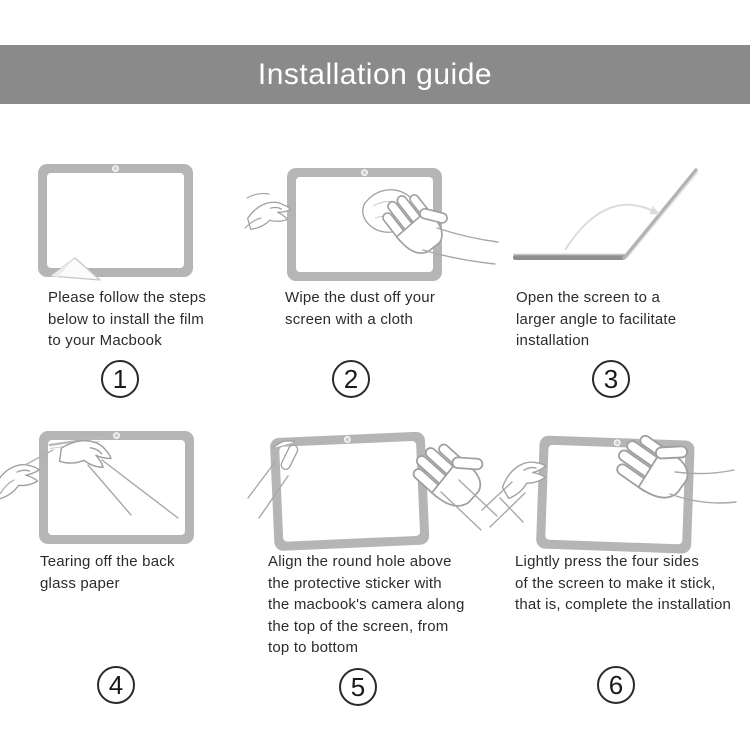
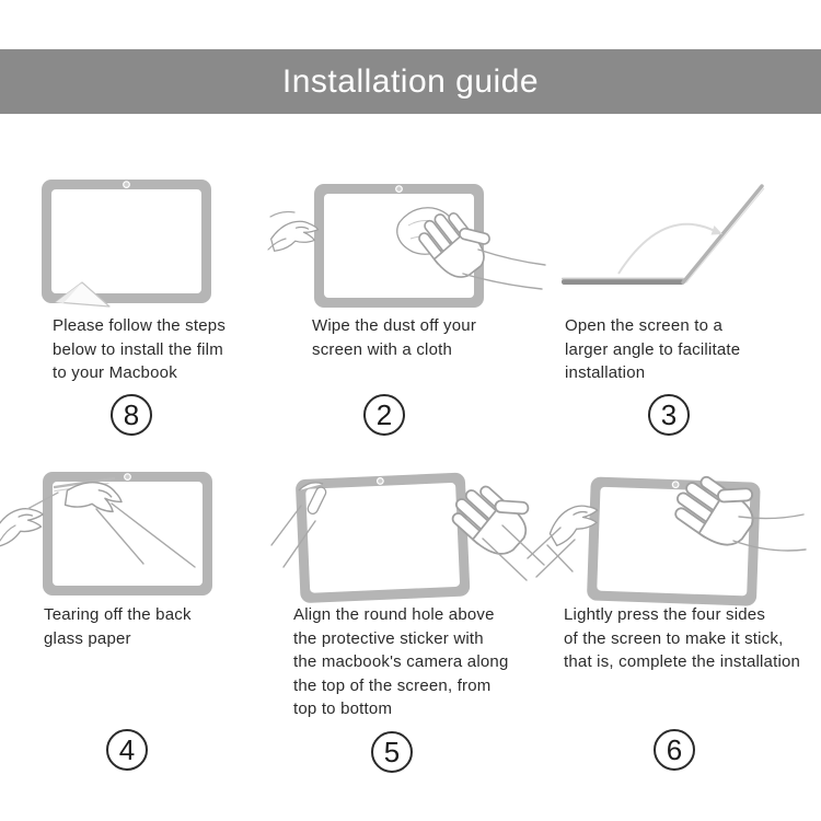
  Installation guide
  Please follow the steps
  below to install the film
  to your Macbook
- 1
+ 8
  Wipe the dust off your
  screen with a cloth
  2
  Open the screen to a
  larger angle to facilitate
  installation
  3
  Tearing off the back
  glass paper
  4
  Align the round hole above
  the protective sticker with
  the macbook's camera along
  the top of the screen, from
  top to bottom
  5
  Lightly press the four sides
  of the screen to make it stick,
  that is, complete the installation
  6
